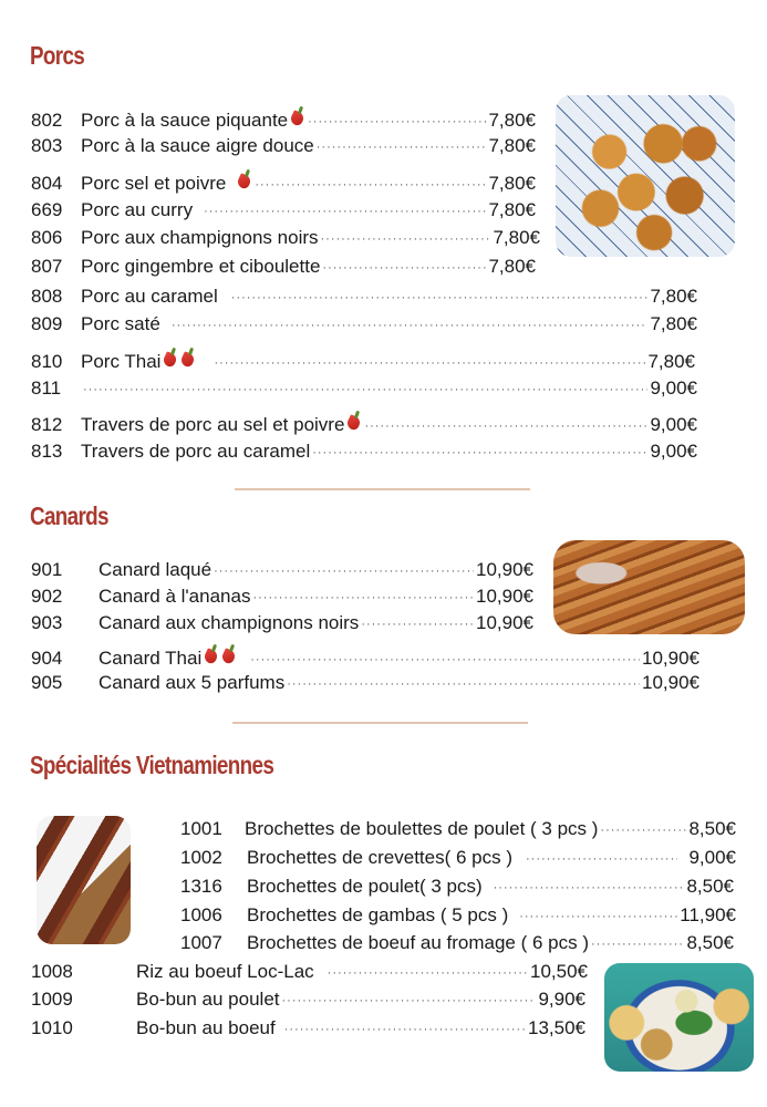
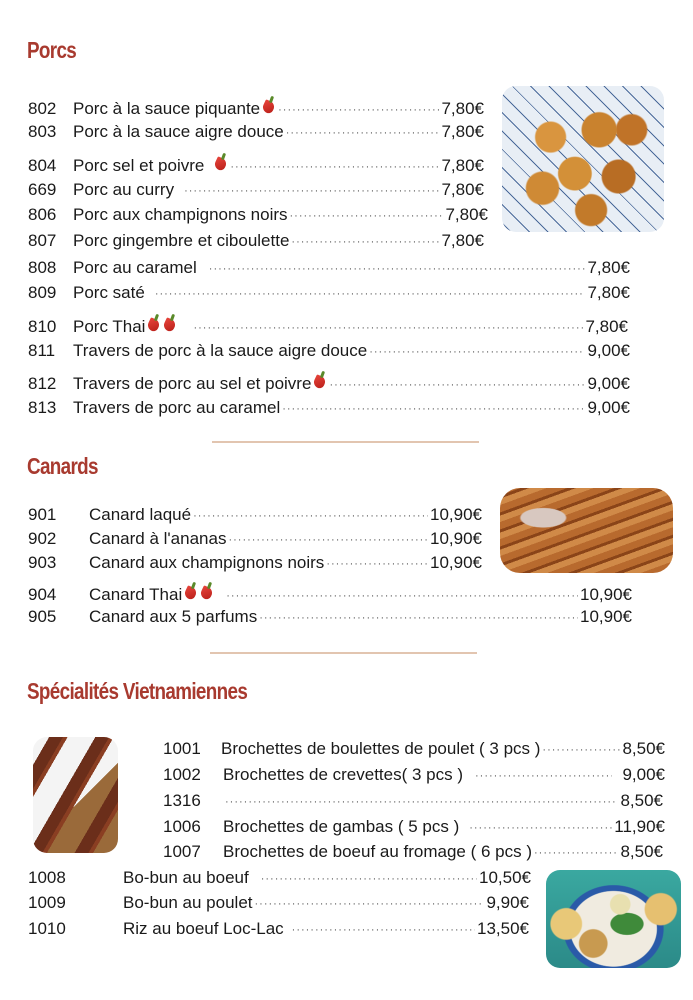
  Porcs
  802
  Porc à la sauce piquante
  7,80€
  803
  Porc à la sauce aigre douce
  7,80€
  804
  Porc sel et poivre
  7,80€
  669
  Porc au curry
  7,80€
  806
  Porc aux champignons noirs
  7,80€
  807
  Porc gingembre et ciboulette
  7,80€
  808
  Porc au caramel
  7,80€
  809
  Porc saté
  7,80€
  810
  Porc Thai
  7,80€
  811
+ Travers de porc à la sauce aigre douce
  9,00€
  812
  Travers de porc au sel et poivre
  9,00€
  813
  Travers de porc au caramel
  9,00€
  Canards
  901
  Canard laqué
  10,90€
  902
  Canard à l'ananas
  10,90€
  903
  Canard aux champignons noirs
  10,90€
  904
  Canard Thai
  10,90€
  905
  Canard aux 5 parfums
  10,90€
  Spécialités Vietnamiennes
  1001
  Brochettes de boulettes de poulet ( 3 pcs )
  8,50€
  1002
- Brochettes de crevettes( 6 pcs )
+ Brochettes de crevettes( 3 pcs )
  9,00€
  1316
- Brochettes de poulet( 3 pcs)
  8,50€
  1006
  Brochettes de gambas ( 5 pcs )
  11,90€
  1007
  Brochettes de boeuf au fromage ( 6 pcs )
  8,50€
  1008
- Riz au boeuf Loc-Lac
+ Bo-bun au boeuf
  10,50€
  1009
  Bo-bun au poulet
  9,90€
  1010
- Bo-bun au boeuf
+ Riz au boeuf Loc-Lac
  13,50€
